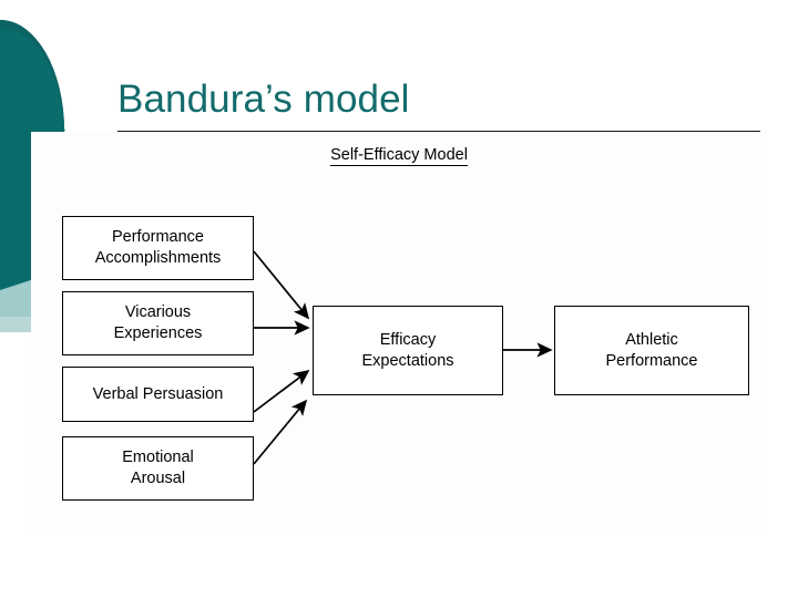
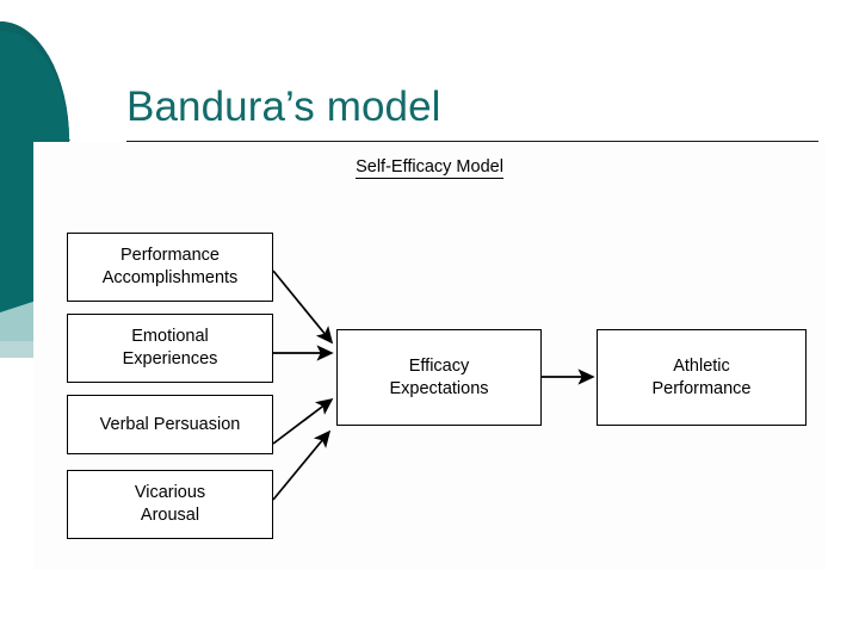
  Bandura’s model
  Self-Efficacy Model
  Performance
  Accomplishments
- Vicarious
+ Emotional
  Experiences
  Verbal Persuasion
- Emotional
+ Vicarious
  Arousal
  Efficacy
  Expectations
  Athletic
  Performance
